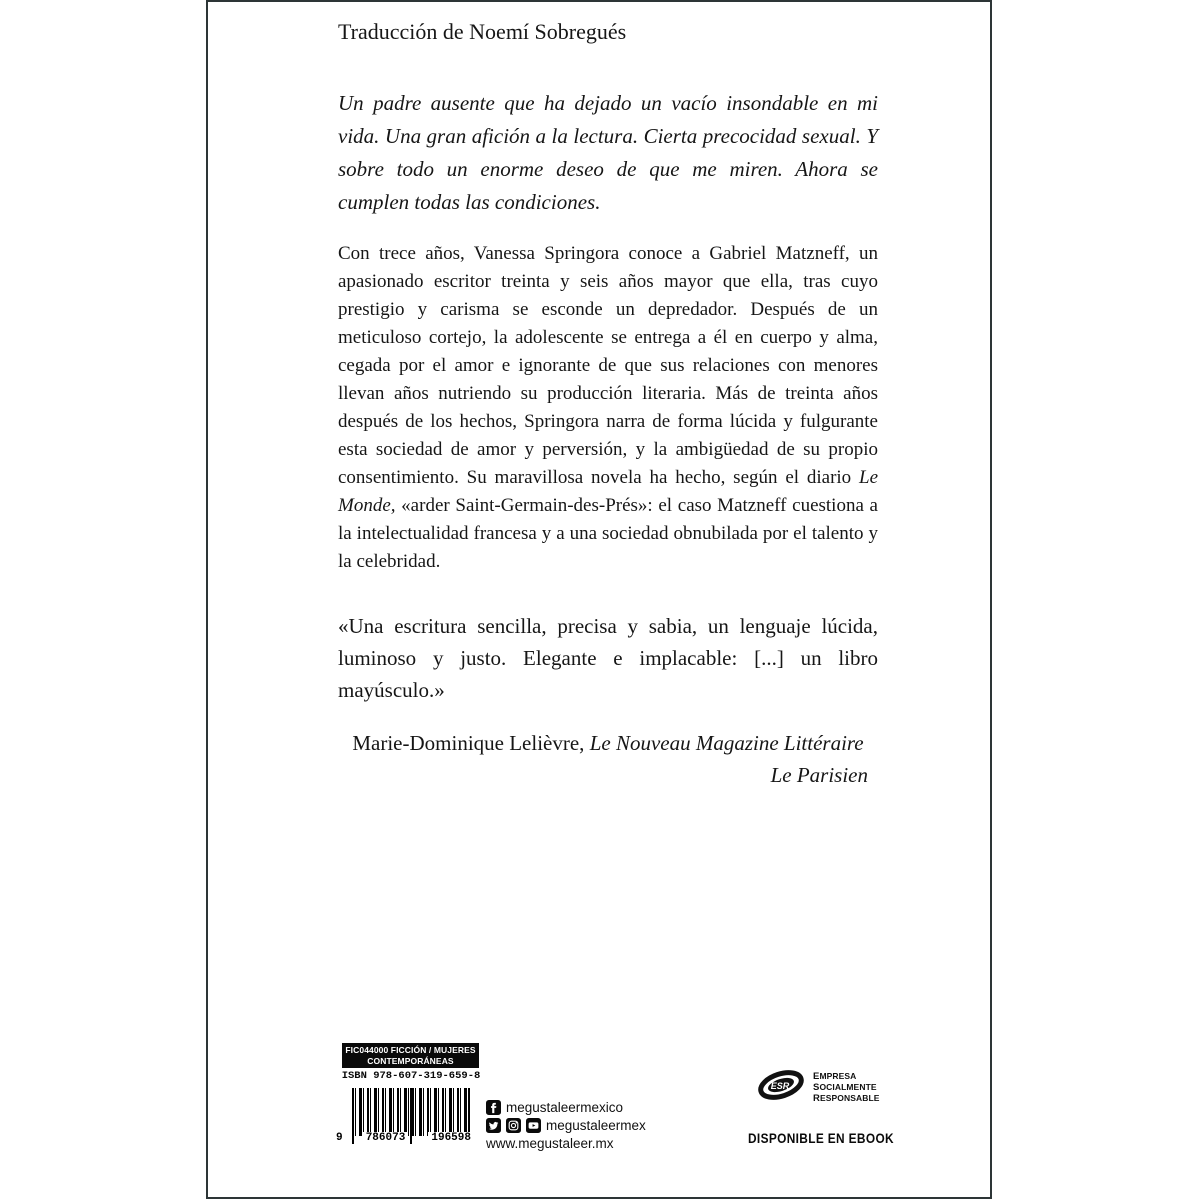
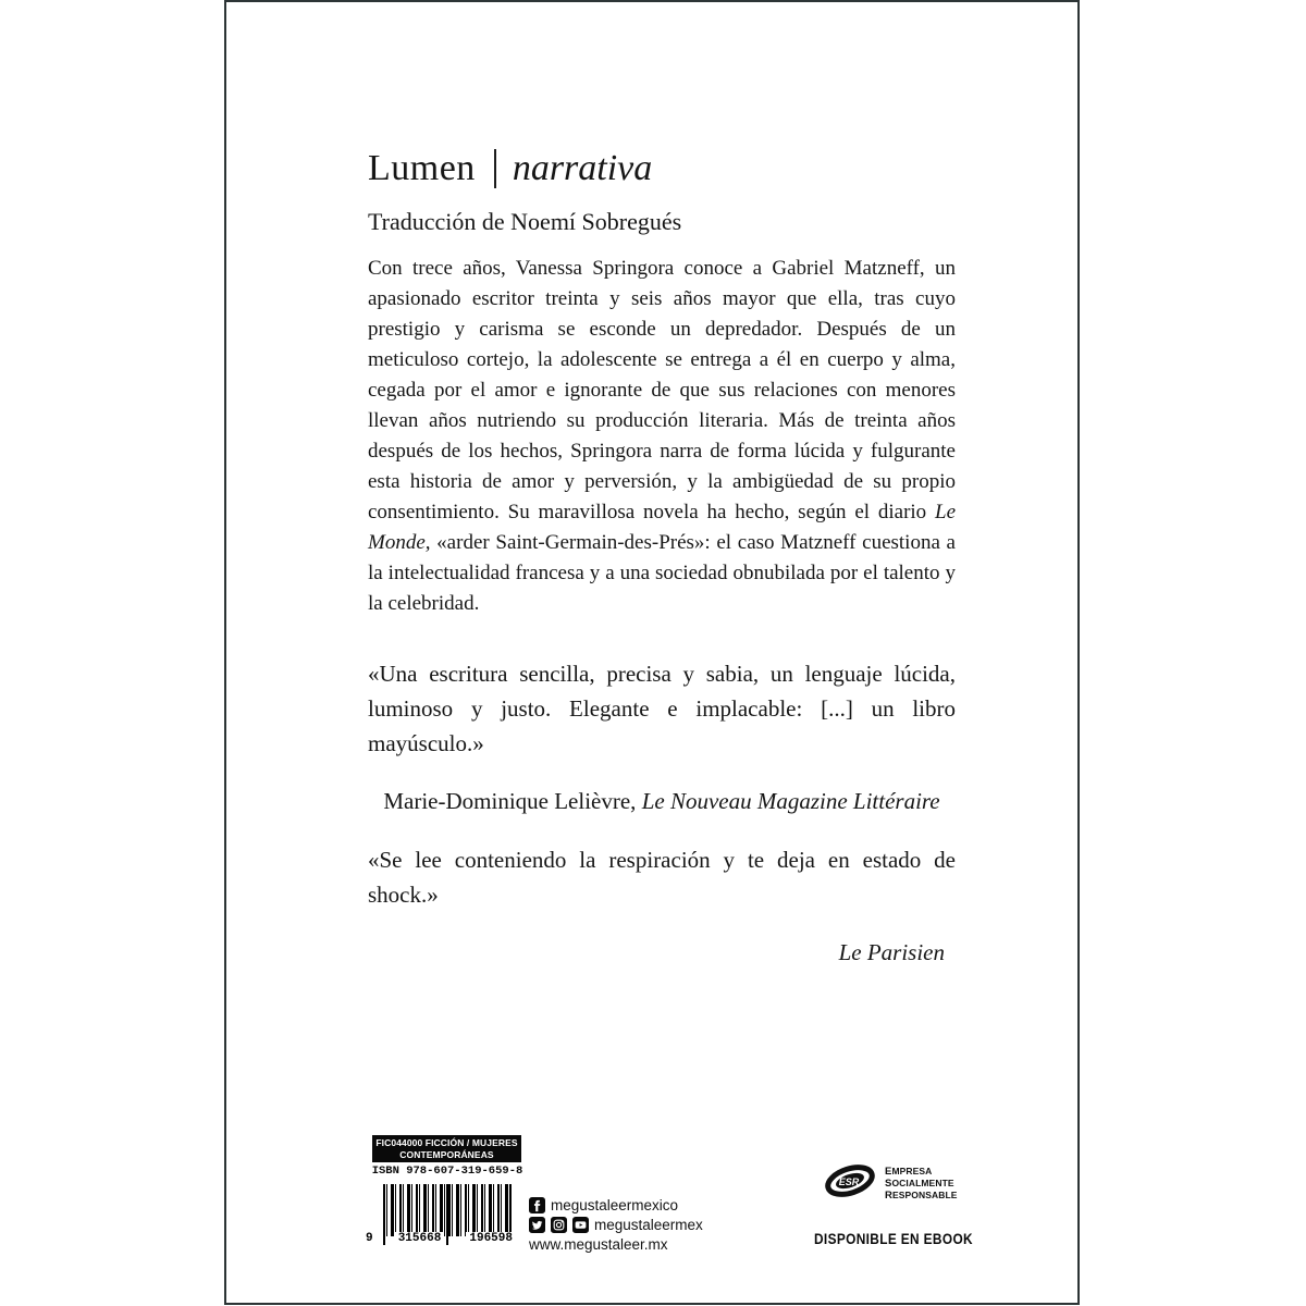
+ Lumen
+ narrativa
  Traducción de Noemí Sobregués
- Un padre ausente que ha dejado un vacío insondable en mi vida. Una gran afición a la lectura. Cierta precocidad sexual. Y sobre todo un enorme deseo de que me miren. Ahora se cumplen todas las condiciones.
- Con trece años, Vanessa Springora conoce a Gabriel Matzneff, un apasionado escritor treinta y seis años mayor que ella, tras cuyo prestigio y carisma se esconde un depredador. Después de un meticuloso cortejo, la adolescente se entrega a él en cuerpo y alma, cegada por el amor e ignorante de que sus relaciones con menores llevan años nutriendo su producción literaria. Más de treinta años después de los hechos, Springora narra de forma lúcida y fulgurante esta sociedad de amor y perversión, y la ambigüedad de su propio consentimiento. Su maravillosa novela ha hecho, según el diario Le Monde, «arder Saint-Germain-des-Prés»: el caso Matzneff cuestiona a la intelectualidad francesa y a una sociedad obnubilada por el talento y la celebridad.
+ Con trece años, Vanessa Springora conoce a Gabriel Matzneff, un apasionado escritor treinta y seis años mayor que ella, tras cuyo prestigio y carisma se esconde un depredador. Después de un meticuloso cortejo, la adolescente se entrega a él en cuerpo y alma, cegada por el amor e ignorante de que sus relaciones con menores llevan años nutriendo su producción literaria. Más de treinta años después de los hechos, Springora narra de forma lúcida y fulgurante esta historia de amor y perversión, y la ambigüedad de su propio consentimiento. Su maravillosa novela ha hecho, según el diario Le Monde, «arder Saint-Germain-des-Prés»: el caso Matzneff cuestiona a la intelectualidad francesa y a una sociedad obnubilada por el talento y la celebridad.
  «Una escritura sencilla, precisa y sabia, un lenguaje lúcida, luminoso y justo. Elegante e implacable: [...] un libro mayúsculo.»
  Marie-Dominique Lelièvre, Le Nouveau Magazine Littéraire
+ «Se lee conteniendo la respiración y te deja en estado de shock.»
  Le Parisien
  FIC044000 FICCIÓN / MUJERES
  CONTEMPORÁNEAS
  ISBN 978-607-319-659-8
  9
- 786073
+ 315668
  196598
  megustaleermexico
  megustaleermex
  www.megustaleer.mx
  ESR
  EMPRESA
  SOCIALMENTE
  RESPONSABLE
  DISPONIBLE EN EBOOK
